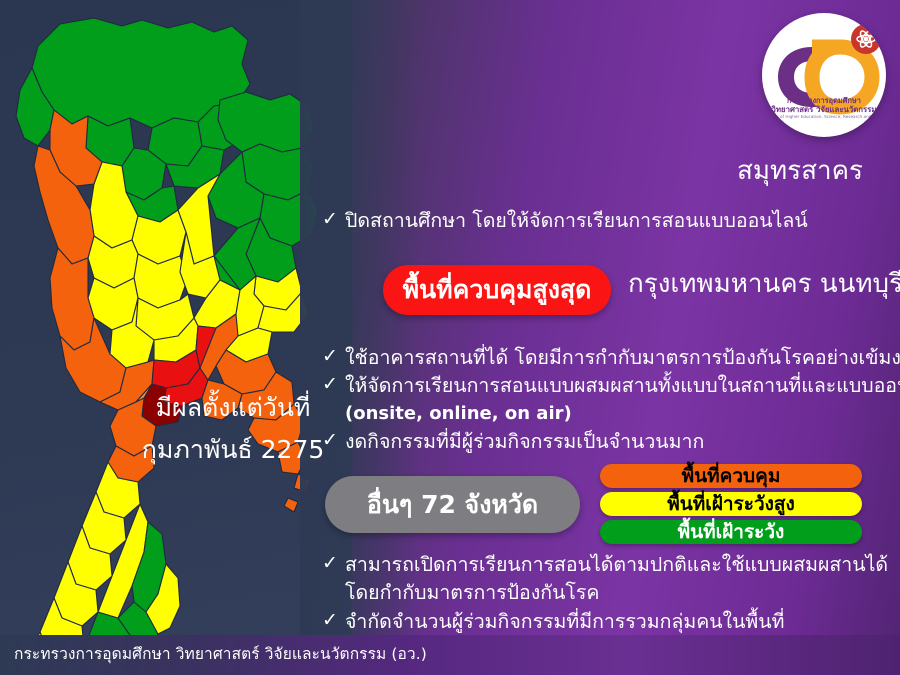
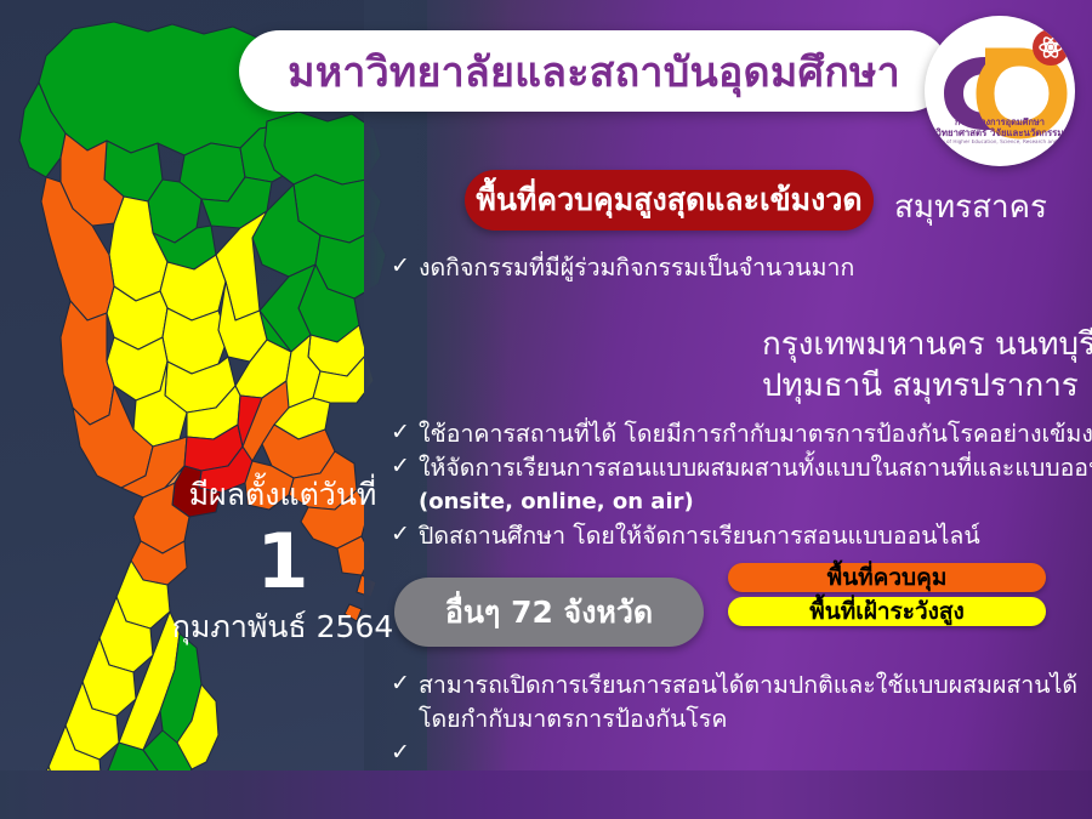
  มีผลตั้งแต่วันที่
+ 1
- กุมภาพันธ์ 2275
+ กุมภาพันธ์ 2564
+ มหาวิทยาลัยและสถาบันอุดมศึกษา
  กระทรวงการอุดมศึกษา
  วิทยาศาสตร์ วิจัยและนวัตกรรม
+ พื้นที่ควบคุมสูงสุดและเข้มงวด
  สมุทรสาคร
  ✓
- ปิดสถานศึกษา โดยให้จัดการเรียนการสอนแบบออนไลน์
+ งดกิจกรรมที่มีผู้ร่วมกิจกรรมเป็นจำนวนมาก
- พื้นที่ควบคุมสูงสุด
  กรุงเทพมหานคร นนทบุรี
+ ปทุมธานี สมุทรปราการ
  ✓
  ใช้อาคารสถานที่ได้ โดยมีการกำกับมาตรการป้องกันโรคอย่างเข้มง
  ✓
  ให้จัดการเรียนการสอนแบบผสมผสานทั้งแบบในสถานที่และแบบออ
  (onsite, online, on air)
  ✓
- งดกิจกรรมที่มีผู้ร่วมกิจกรรมเป็นจำนวนมาก
+ ปิดสถานศึกษา โดยให้จัดการเรียนการสอนแบบออนไลน์
  อื่นๆ 72 จังหวัด
  ✓
  สามารถเปิดการเรียนการสอนได้ตามปกติและใช้แบบผสมผสานได้
  โดยกำกับมาตรการป้องกันโรค
  ✓
- จำกัดจำนวนผู้ร่วมกิจกรรมที่มีการรวมกลุ่มคนในพื้นที่
  พื้นที่ควบคุม
  พื้นที่เฝ้าระวังสูง
- พื้นที่เฝ้าระวัง
- กระทรวงการอุดมศึกษา วิทยาศาสตร์ วิจัยและนวัตกรรม (อว.)
